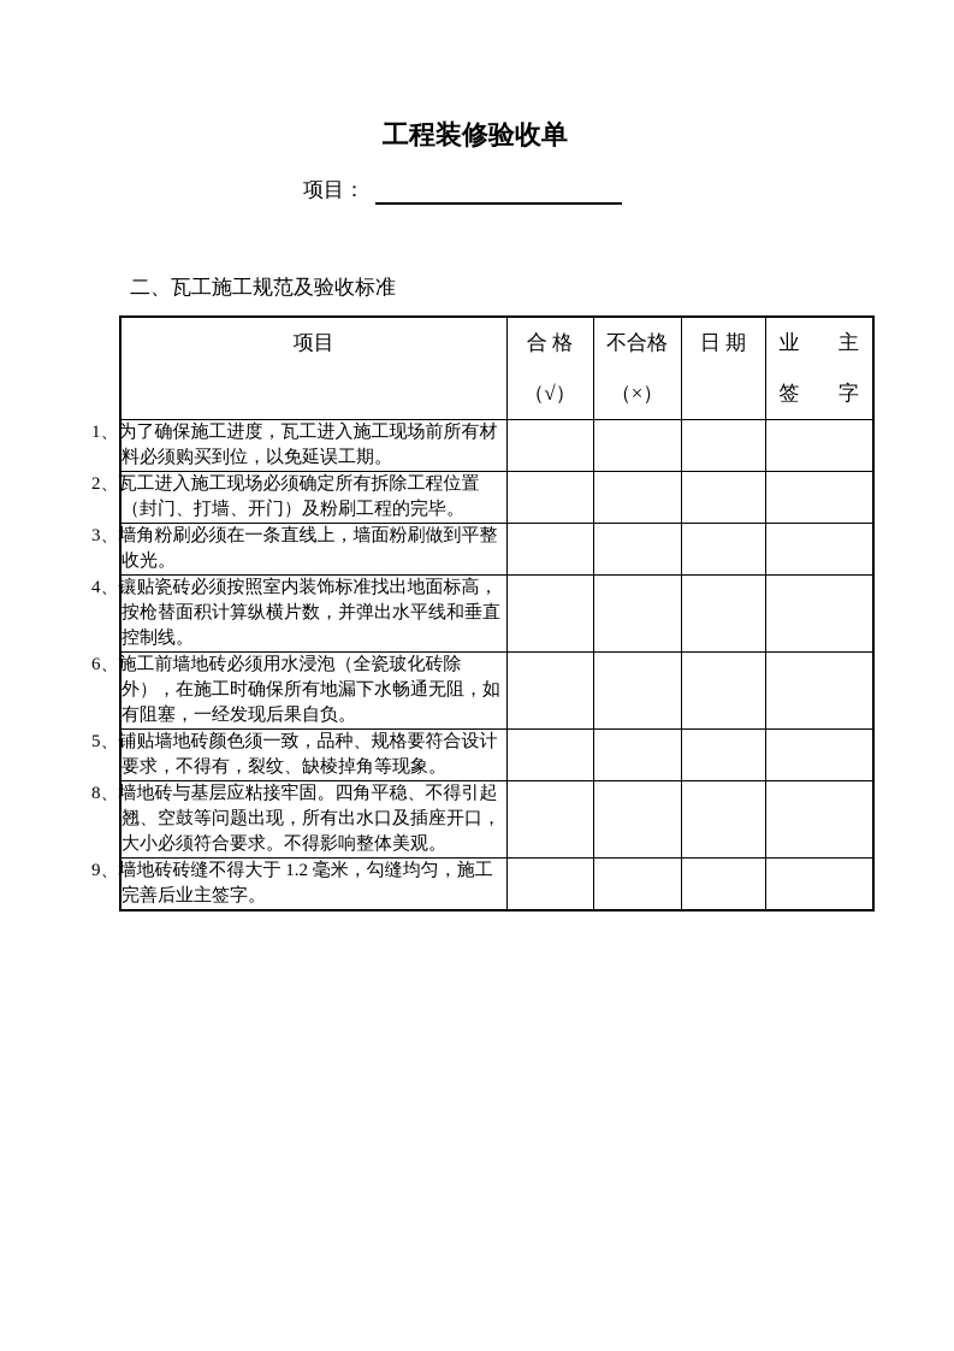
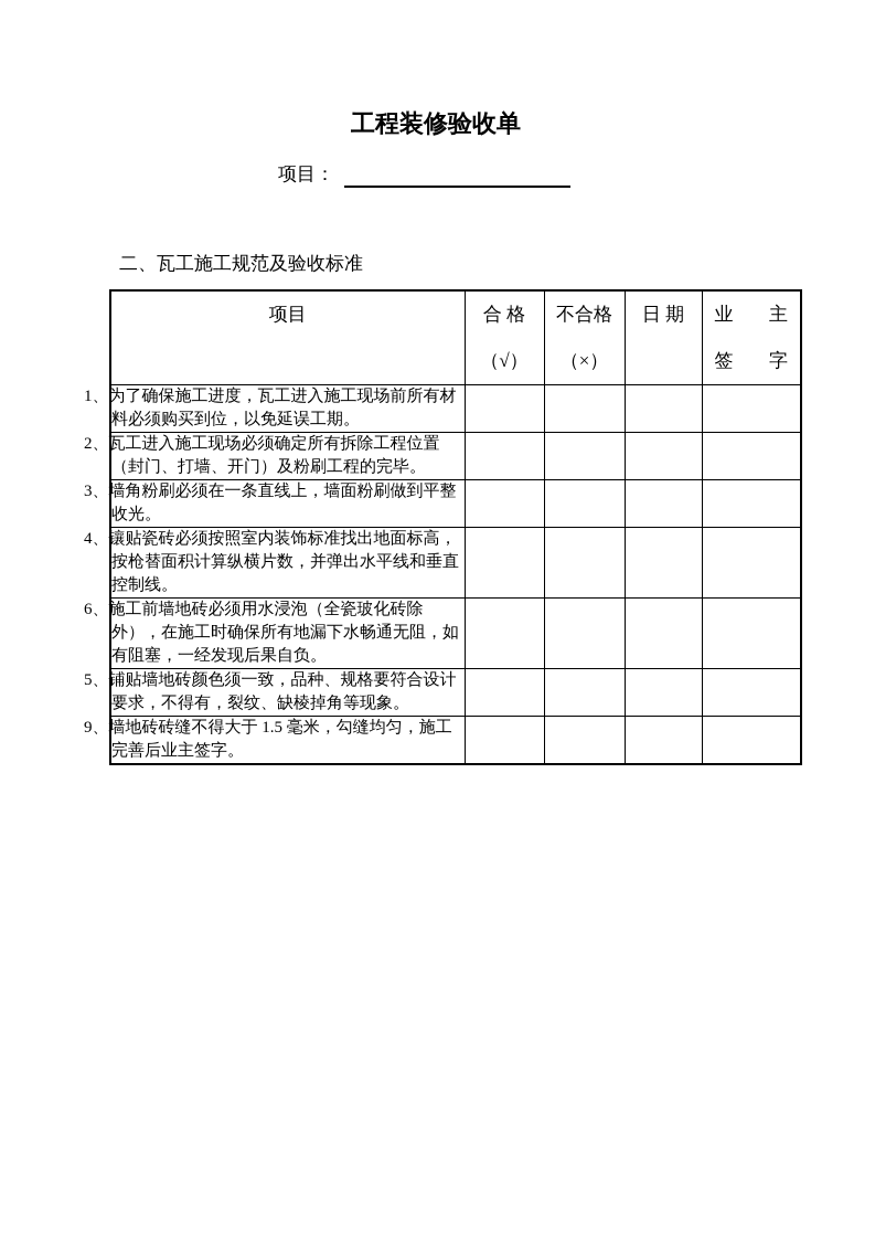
  工程装修验收单
  项目：
  二、瓦工施工规范及验收标准
  项目	合 格 （√）	不合格 （×）	日 期	业 主 签 字
  1、为了确保施工进度，瓦工进入施工现场前所有材料必须购买到位，以免延误工期。
  2、瓦工进入施工现场必须确定所有拆除工程位置（封门、打墙、开门）及粉刷工程的完毕。
  3、墙角粉刷必须在一条直线上，墙面粉刷做到平整收光。
  4、镶贴瓷砖必须按照室内装饰标准找出地面标高，按枪替面积计算纵横片数，并弹出水平线和垂直控制线。
  6、施工前墙地砖必须用水浸泡（全瓷玻化砖除外），在施工时确保所有地漏下水畅通无阻，如有阻塞，一经发现后果自负。
  5、铺贴墙地砖颜色须一致，品种、规格要符合设计要求，不得有，裂纹、缺棱掉角等现象。
- 8、墙地砖与基层应粘接牢固。四角平稳、不得引起翘、空鼓等问题出现，所有出水口及插座开口，大小必须符合要求。不得影响整体美观。
- 9、墙地砖砖缝不得大于 1.2 毫米，勾缝均匀，施工完善后业主签字。
+ 9、墙地砖砖缝不得大于 1.5 毫米，勾缝均匀，施工完善后业主签字。
